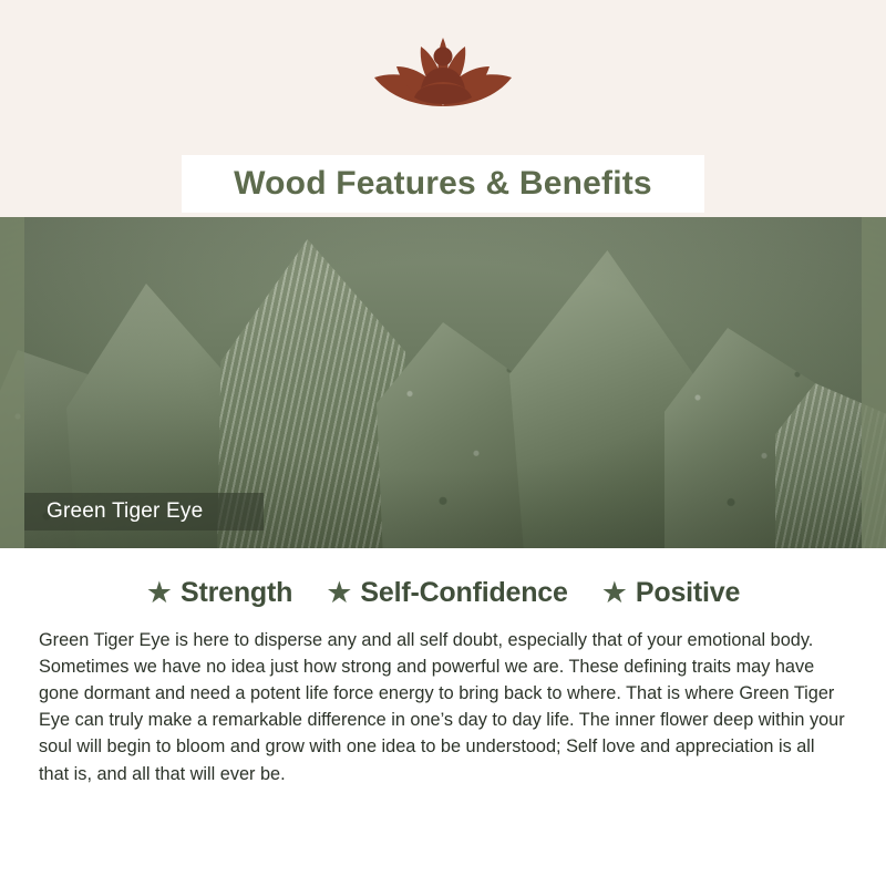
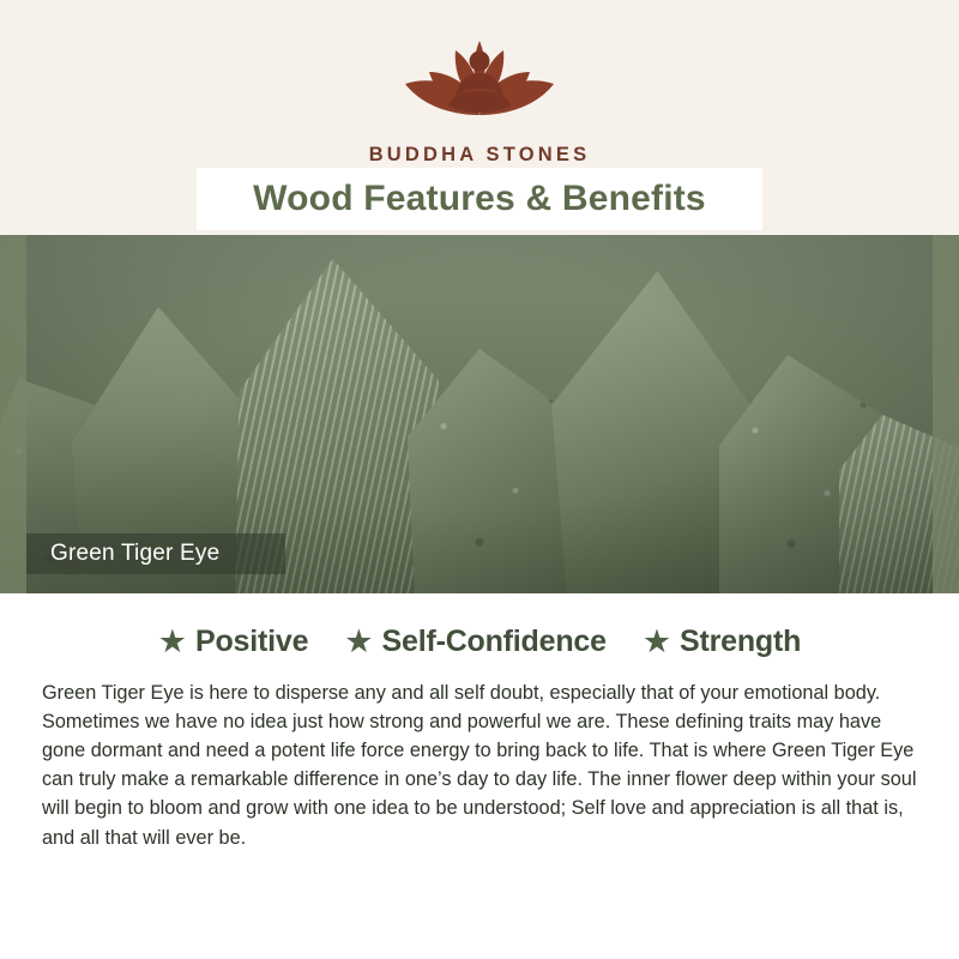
+ BUDDHA STONES
  Wood Features & Benefits
  Green Tiger Eye
  ★
- Strength
+ Positive
  ★
  Self-Confidence
  ★
- Positive
+ Strength
- Green Tiger Eye is here to disperse any and all self doubt, especially that of your emotional body. Sometimes we have no idea just how strong and powerful we are. These defining traits may have gone dormant and need a potent life force energy to bring back to where. That is where Green Tiger Eye can truly make a remarkable difference in one’s day to day life. The inner flower deep within your soul will begin to bloom and grow with one idea to be understood; Self love and appreciation is all that is, and all that will ever be.
+ Green Tiger Eye is here to disperse any and all self doubt, especially that of your emotional body. Sometimes we have no idea just how strong and powerful we are. These defining traits may have gone dormant and need a potent life force energy to bring back to life. That is where Green Tiger Eye can truly make a remarkable difference in one’s day to day life. The inner flower deep within your soul will begin to bloom and grow with one idea to be understood; Self love and appreciation is all that is, and all that will ever be.
